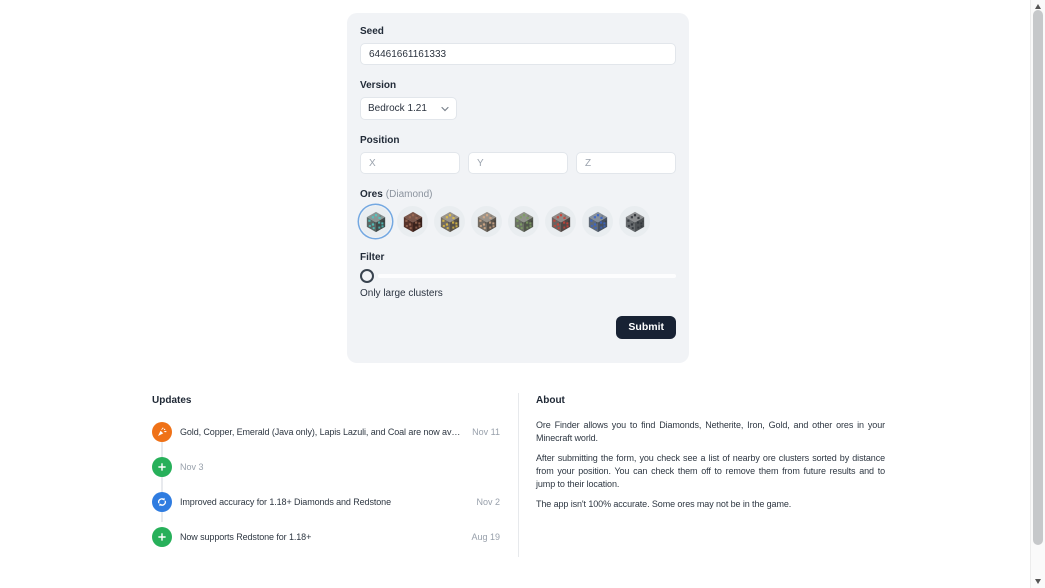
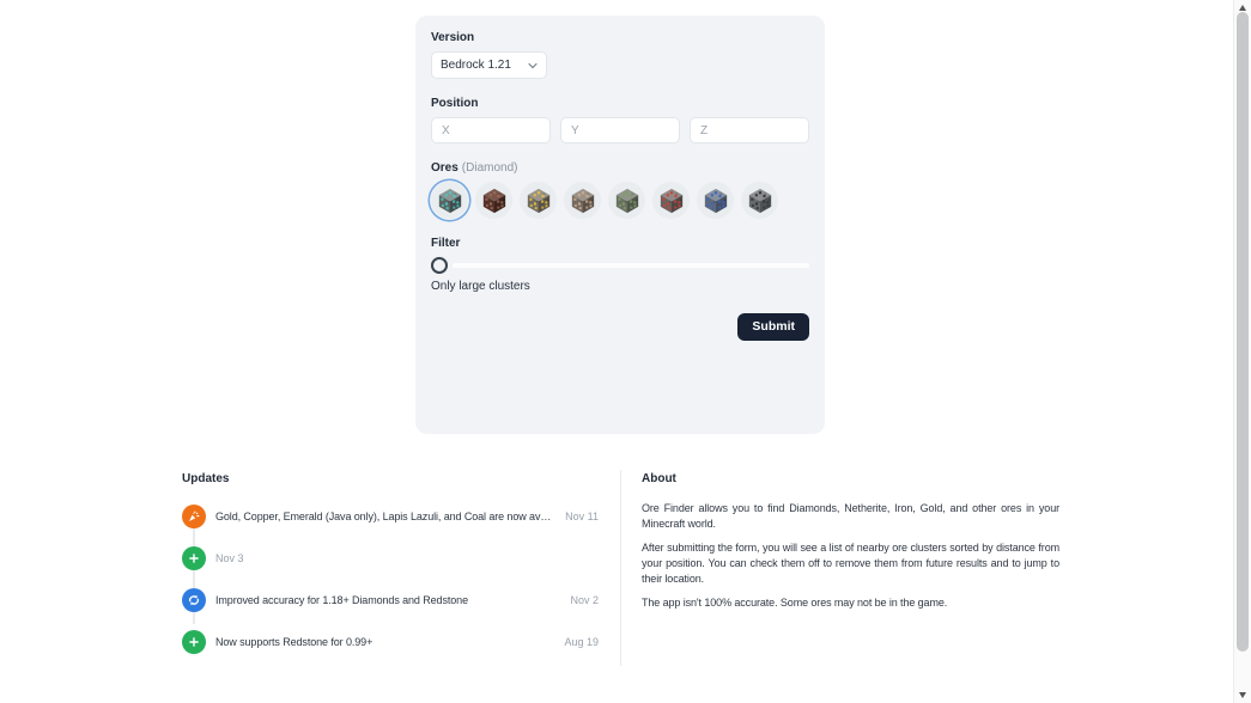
- Seed
- 64461661161333
  Version
  Bedrock 1.21
  Position
  X
  Y
  Z
  Ores (Diamond)
  Filter
  Only large clusters
  Submit
  Updates
  Gold, Copper, Emerald (Java only), Lapis Lazuli, and Coal are now availa
  Nov 11
  Nov 3
  Improved accuracy for 1.18+ Diamonds and Redstone
  Nov 2
- Now supports Redstone for 1.18+
+ Now supports Redstone for 0.99+
  Aug 19
  About
  Ore Finder allows you to find Diamonds, Netherite, Iron, Gold, and other ores in your Minecraft world.
- After submitting the form, you check see a list of nearby ore clusters sorted by distance from your position. You can check them off to remove them from future results and to jump to their location.
+ After submitting the form, you will see a list of nearby ore clusters sorted by distance from your position. You can check them off to remove them from future results and to jump to their location.
  The app isn't 100% accurate. Some ores may not be in the game.
